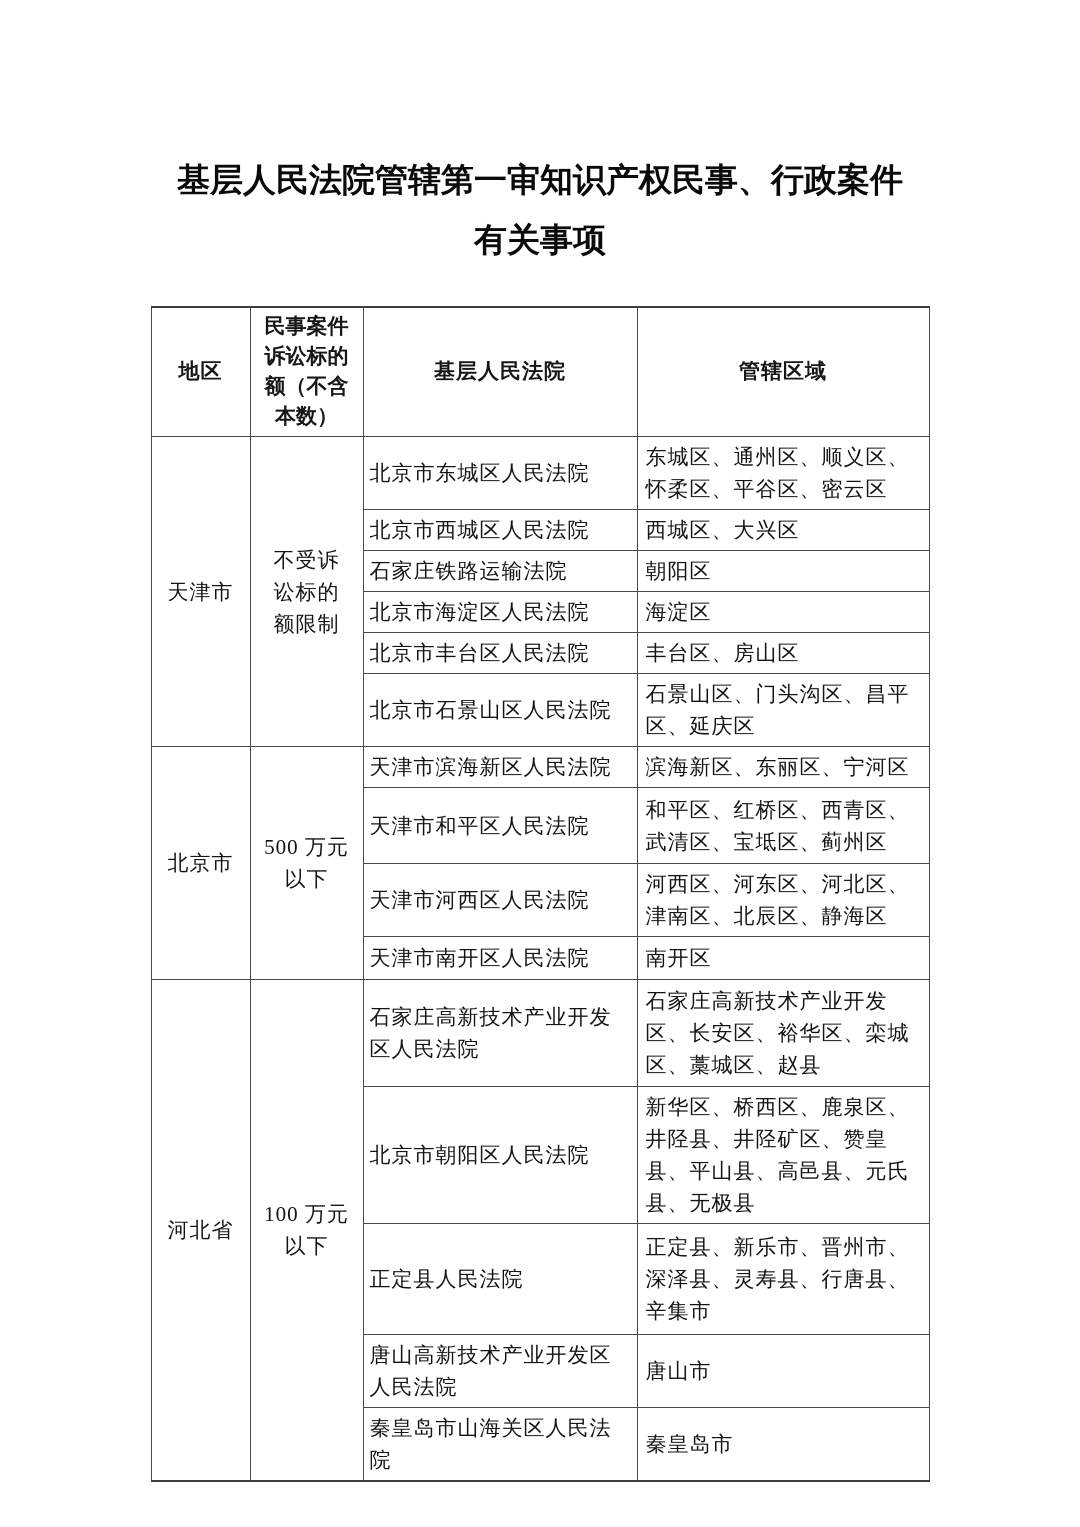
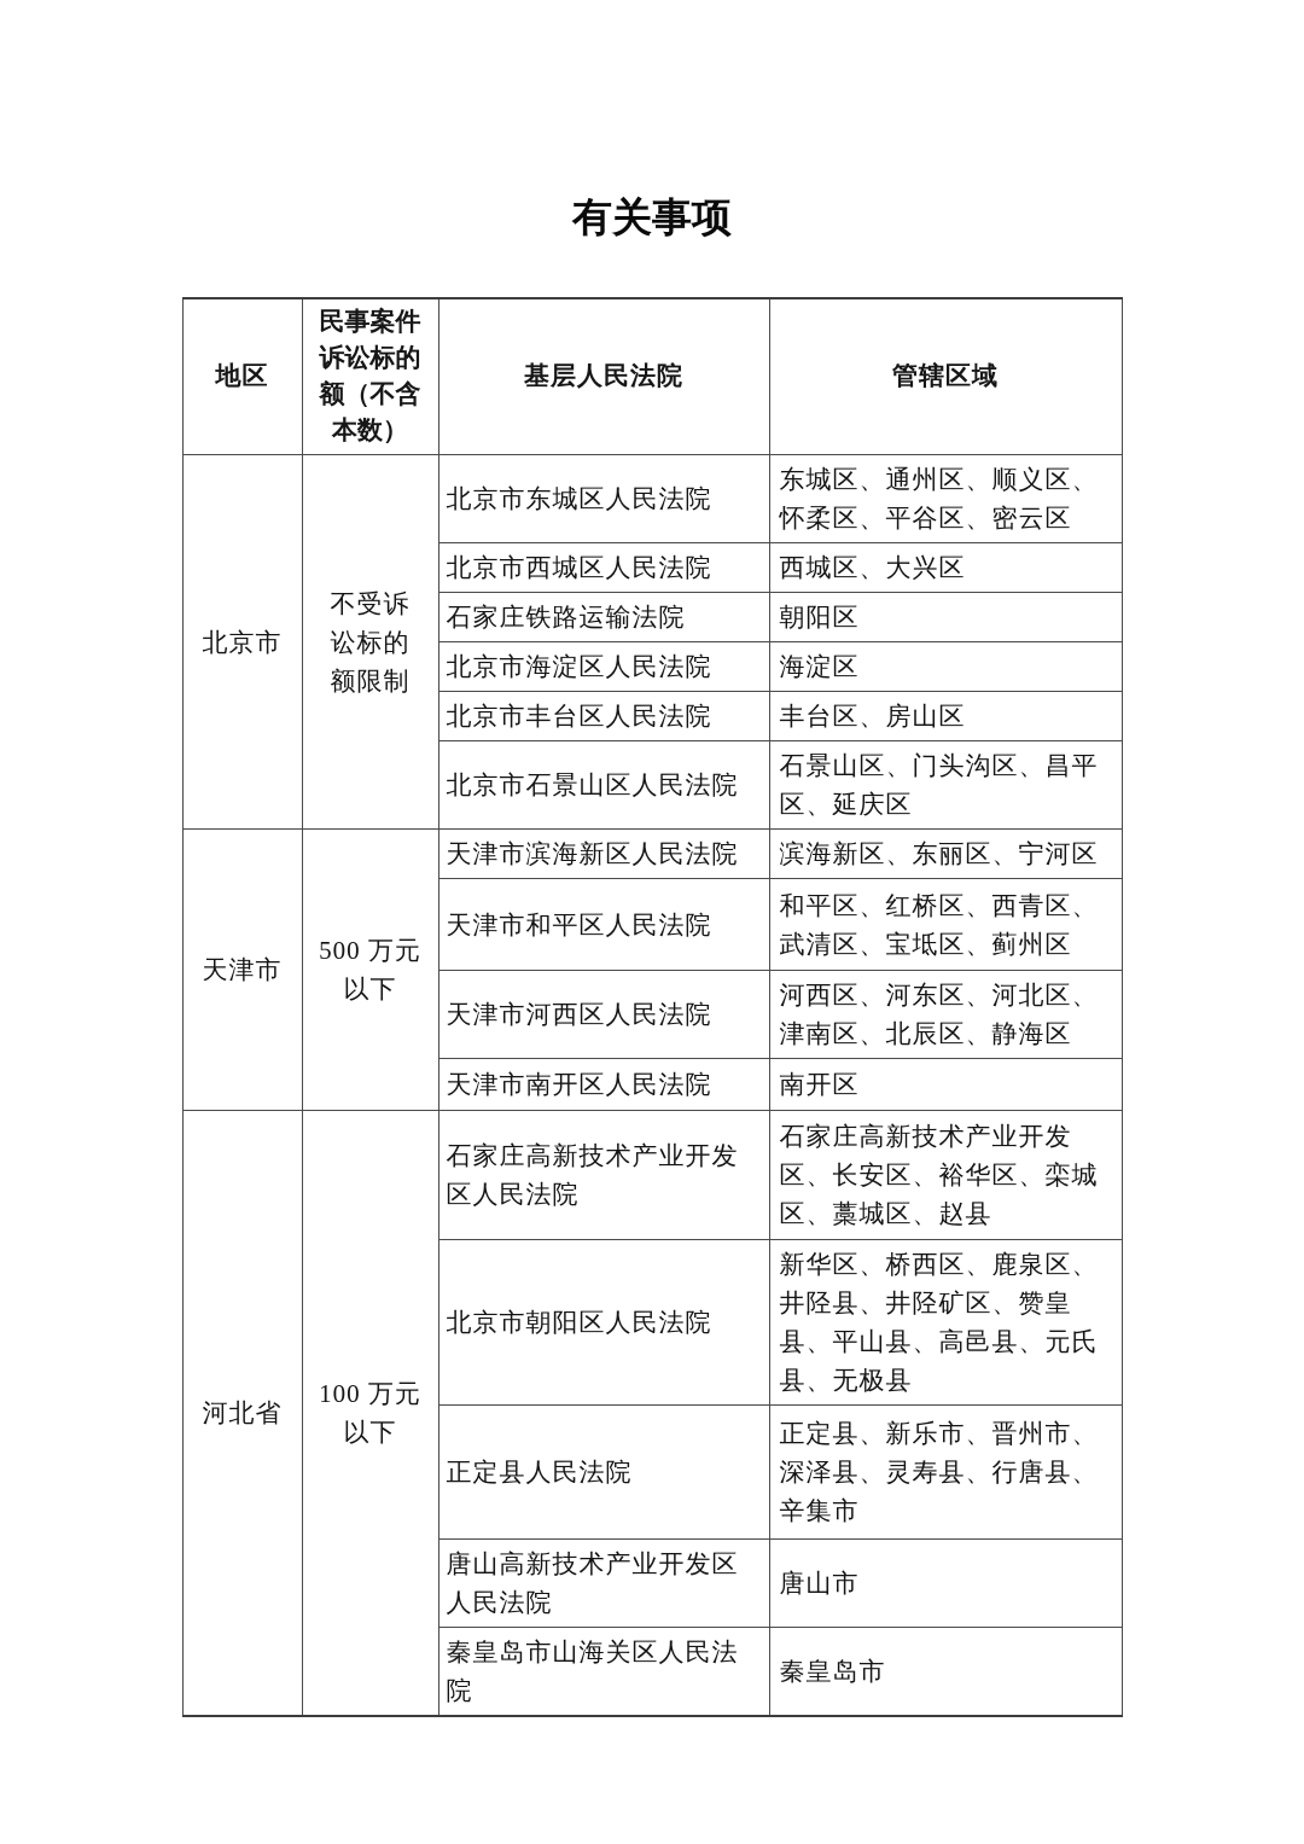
- 基层人民法院管辖第一审知识产权民事、行政案件
  有关事项
  地区	民事案件诉讼标的额（不含本数）	基层人民法院	管辖区域
- 天津市	不受诉讼标的额限制	北京市东城区人民法院	东城区、通州区、顺义区、怀柔区、平谷区、密云区
+ 北京市	不受诉讼标的额限制	北京市东城区人民法院	东城区、通州区、顺义区、怀柔区、平谷区、密云区
  北京市西城区人民法院	西城区、大兴区
  石家庄铁路运输法院	朝阳区
  北京市海淀区人民法院	海淀区
  北京市丰台区人民法院	丰台区、房山区
  北京市石景山区人民法院	石景山区、门头沟区、昌平区、延庆区
- 北京市	500 万元以下	天津市滨海新区人民法院	滨海新区、东丽区、宁河区
+ 天津市	500 万元以下	天津市滨海新区人民法院	滨海新区、东丽区、宁河区
  天津市和平区人民法院	和平区、红桥区、西青区、武清区、宝坻区、蓟州区
  天津市河西区人民法院	河西区、河东区、河北区、津南区、北辰区、静海区
  天津市南开区人民法院	南开区
  河北省	100 万元以下	石家庄高新技术产业开发区人民法院	石家庄高新技术产业开发区、长安区、裕华区、栾城区、藁城区、赵县
  北京市朝阳区人民法院	新华区、桥西区、鹿泉区、井陉县、井陉矿区、赞皇县、平山县、高邑县、元氏县、无极县
  正定县人民法院	正定县、新乐市、晋州市、深泽县、灵寿县、行唐县、辛集市
  唐山高新技术产业开发区人民法院	唐山市
  秦皇岛市山海关区人民法院	秦皇岛市
